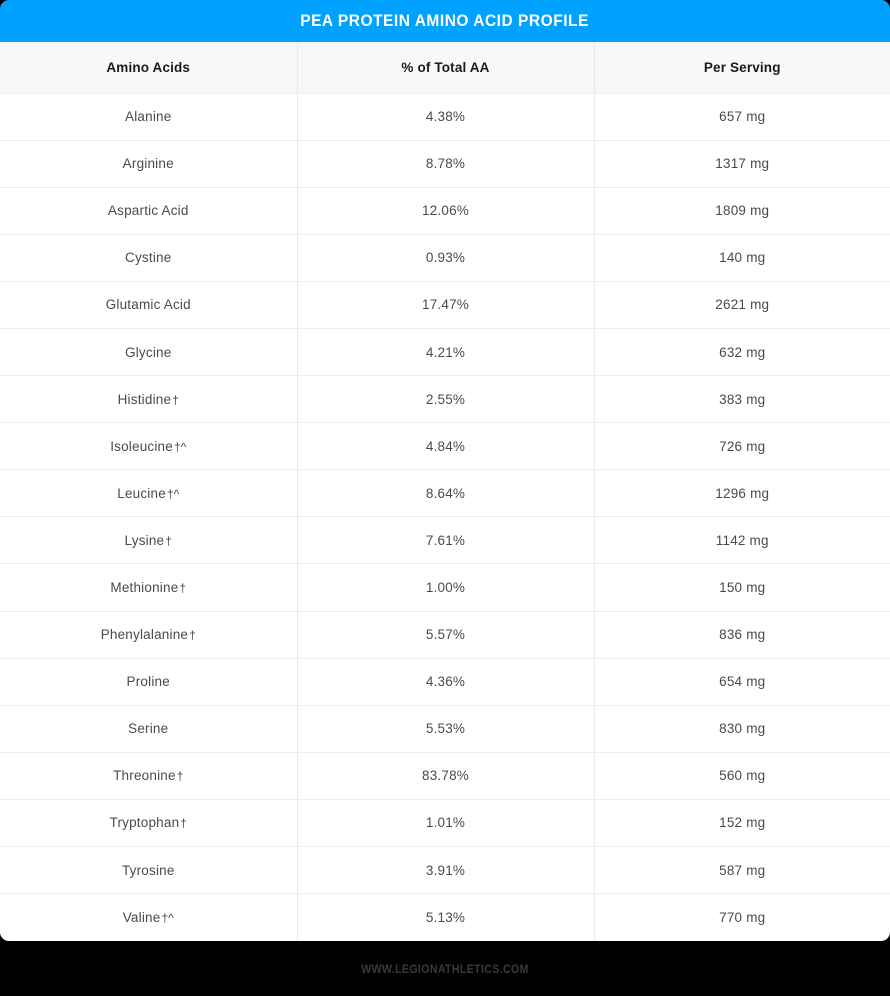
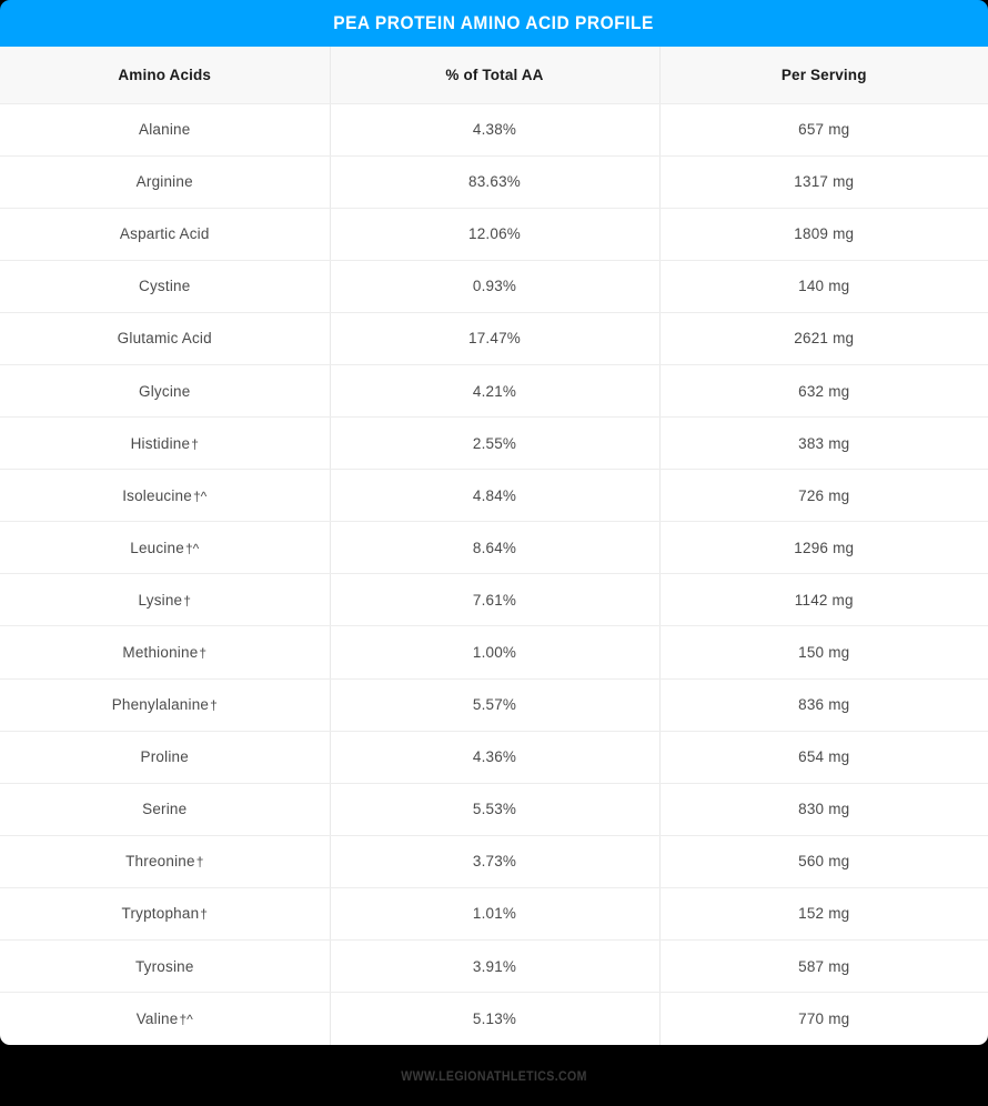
  PEA PROTEIN AMINO ACID PROFILE
  Amino Acids	% of Total AA	Per Serving
  Alanine	4.38%	657 mg
- Arginine	8.78%	1317 mg
+ Arginine	83.63%	1317 mg
  Aspartic Acid	12.06%	1809 mg
  Cystine	0.93%	140 mg
  Glutamic Acid	17.47%	2621 mg
  Glycine	4.21%	632 mg
  Histidine†	2.55%	383 mg
  Isoleucine†^	4.84%	726 mg
  Leucine†^	8.64%	1296 mg
  Lysine†	7.61%	1142 mg
  Methionine†	1.00%	150 mg
  Phenylalanine†	5.57%	836 mg
  Proline	4.36%	654 mg
  Serine	5.53%	830 mg
- Threonine†	83.78%	560 mg
+ Threonine†	3.73%	560 mg
  Tryptophan†	1.01%	152 mg
  Tyrosine	3.91%	587 mg
  Valine†^	5.13%	770 mg
  WWW.LEGIONATHLETICS.COM
